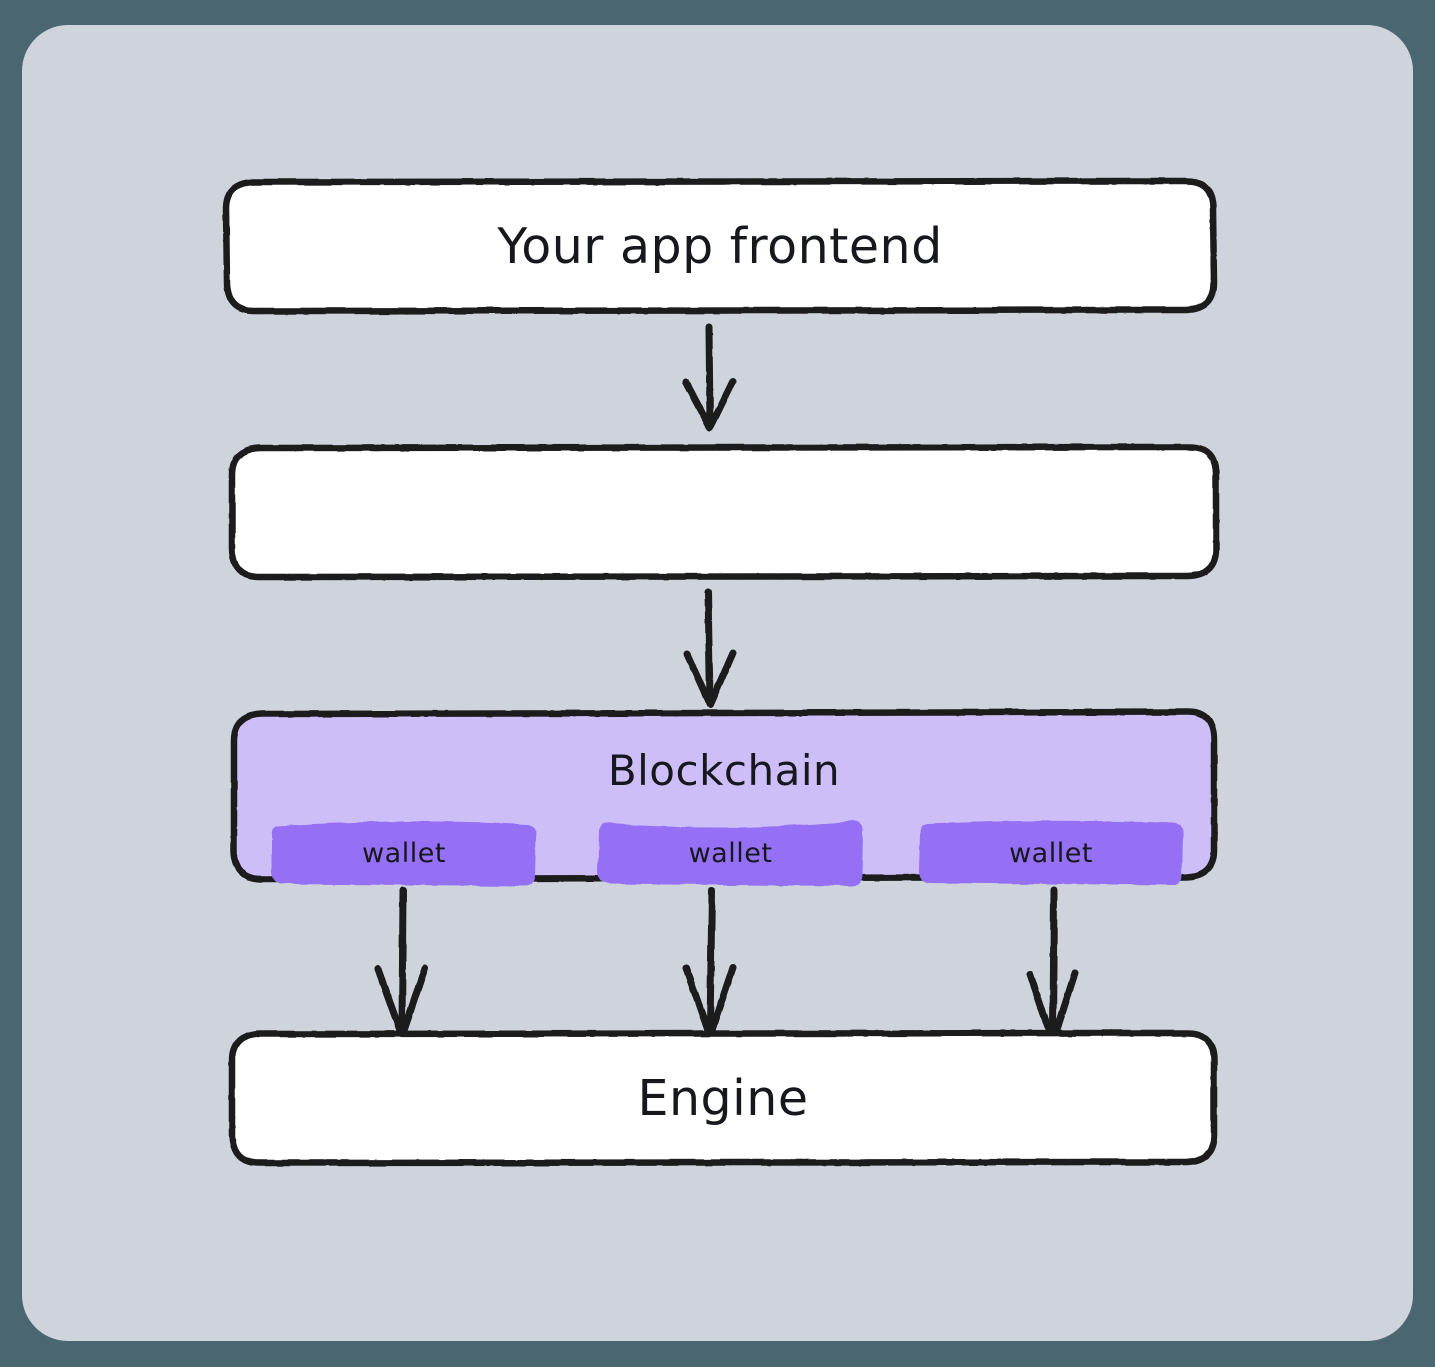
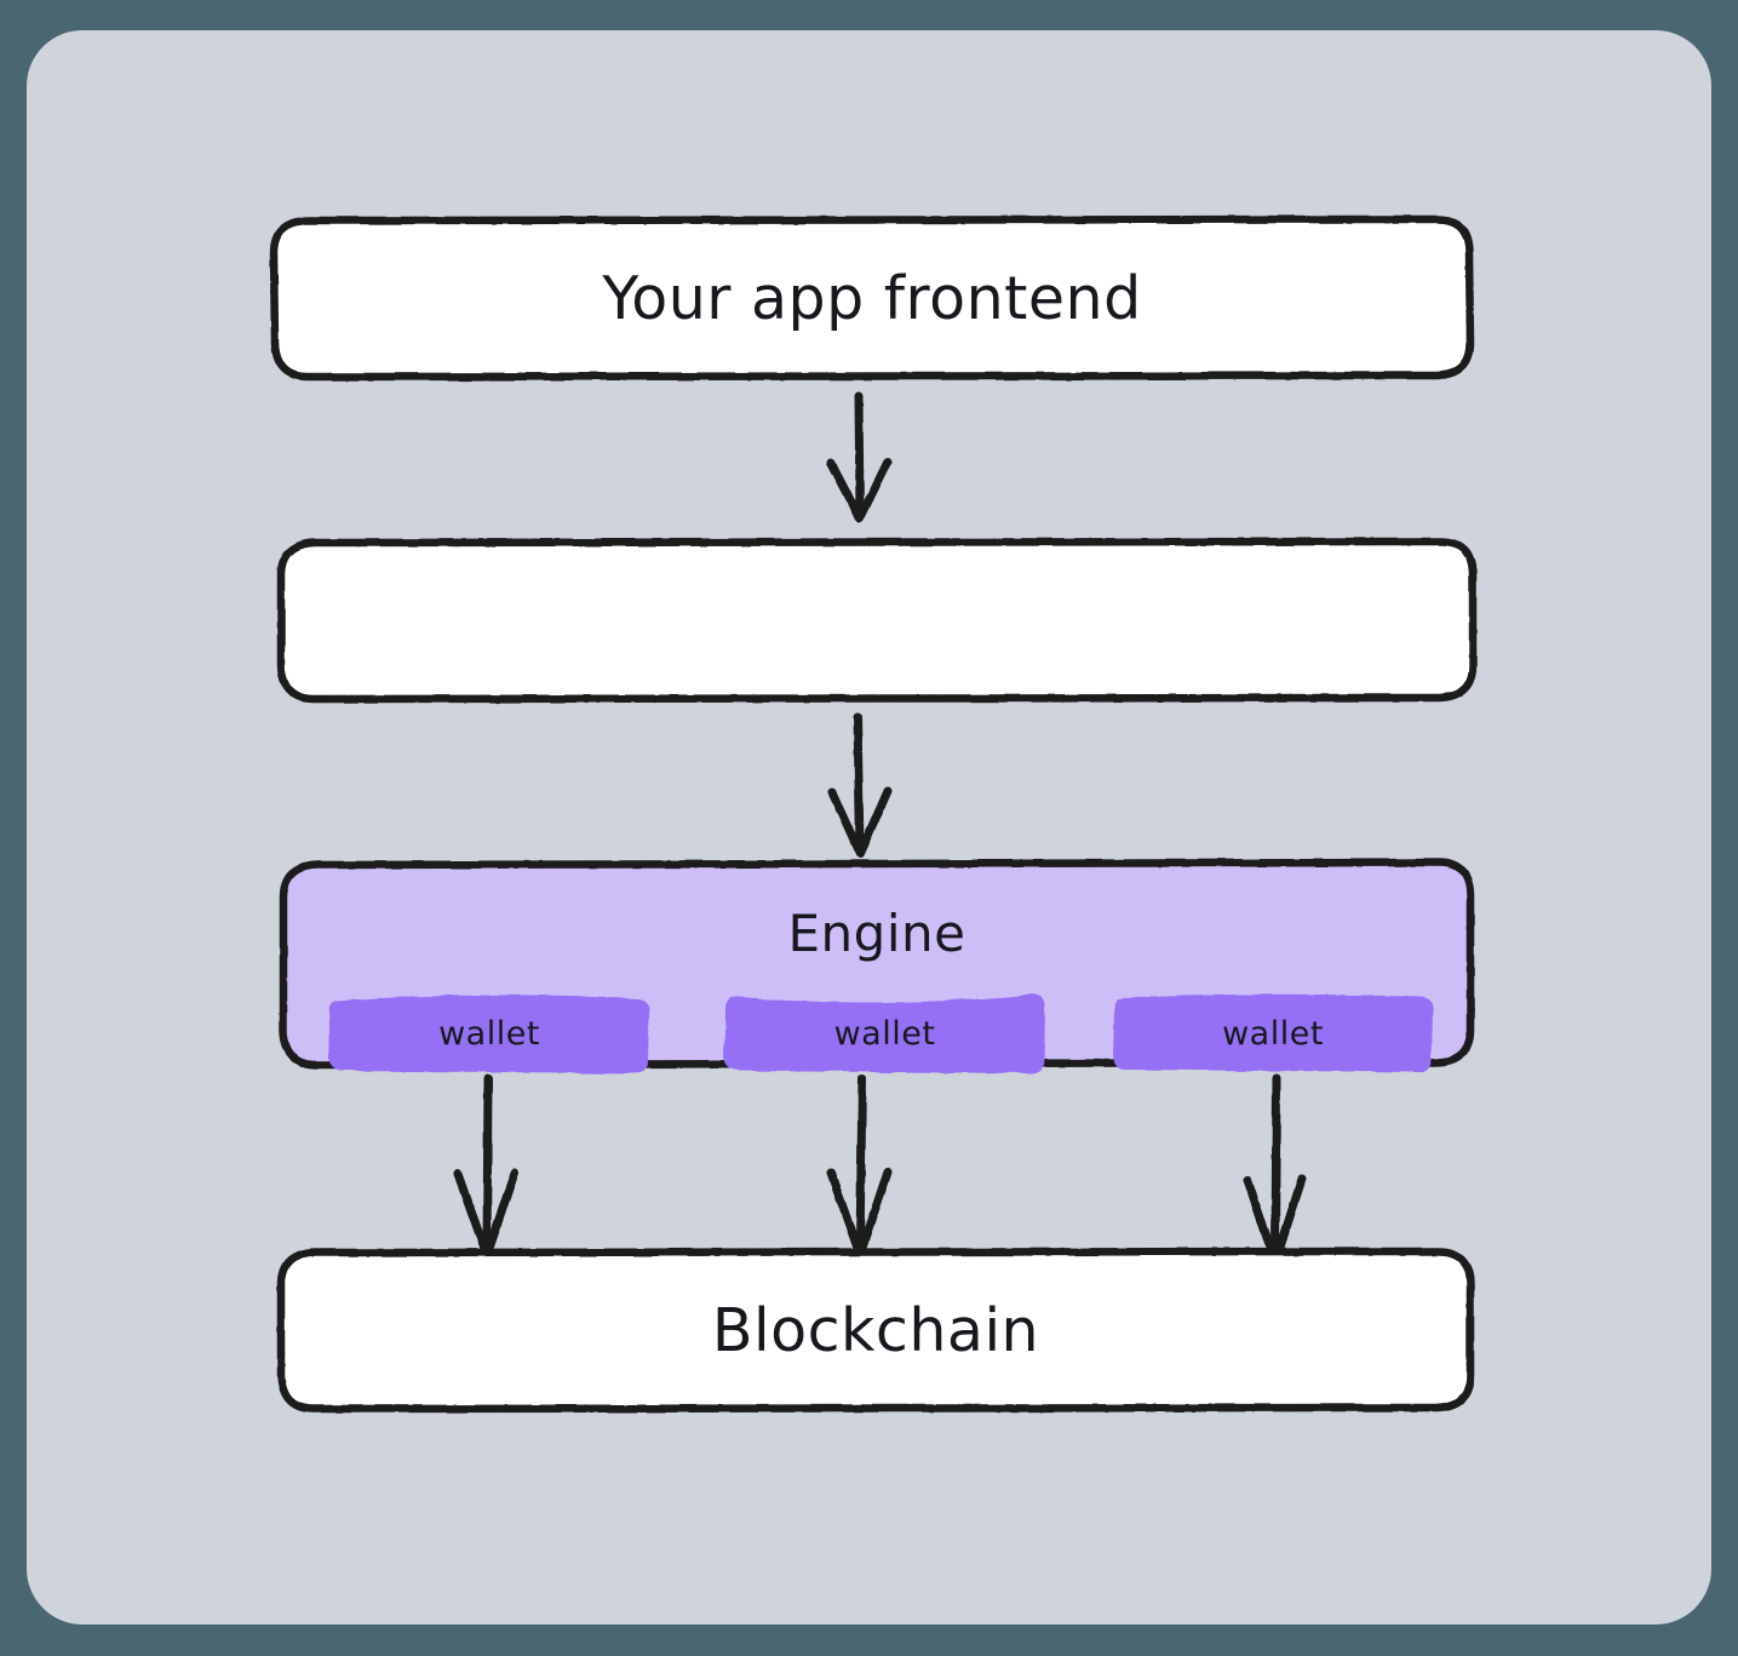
  Your app frontend
- Blockchain
+ Engine
  wallet
  wallet
  wallet
- Engine
+ Blockchain
